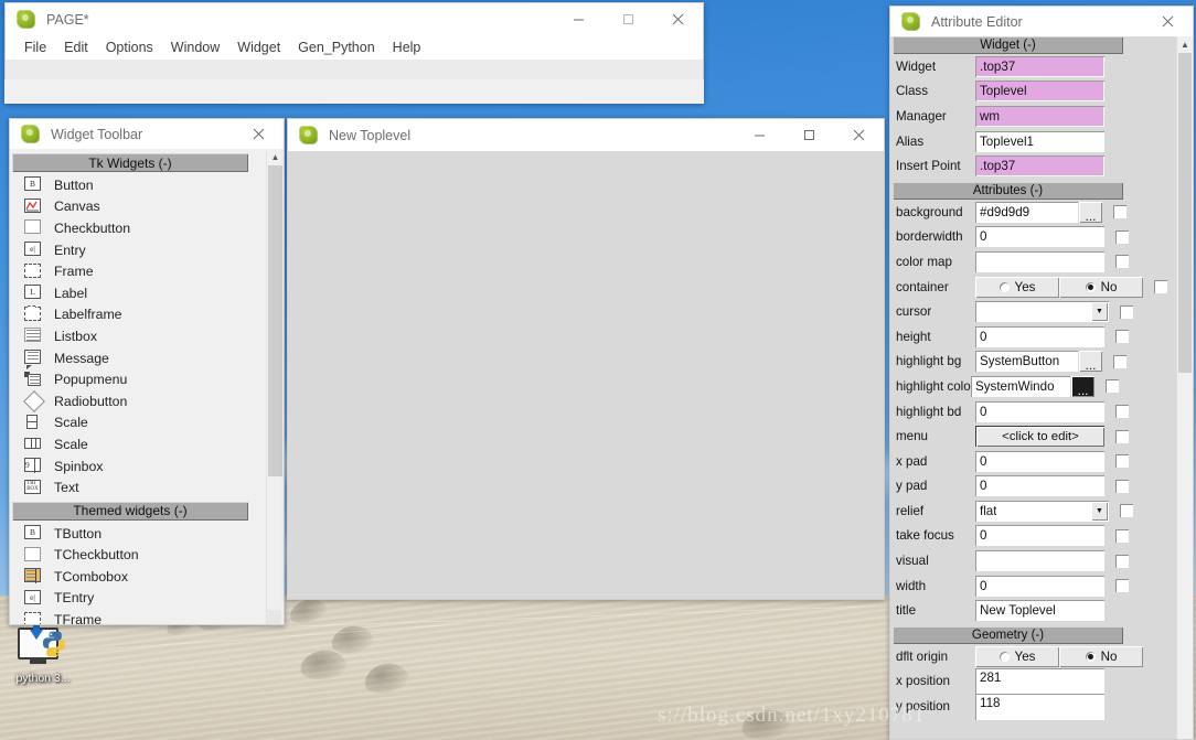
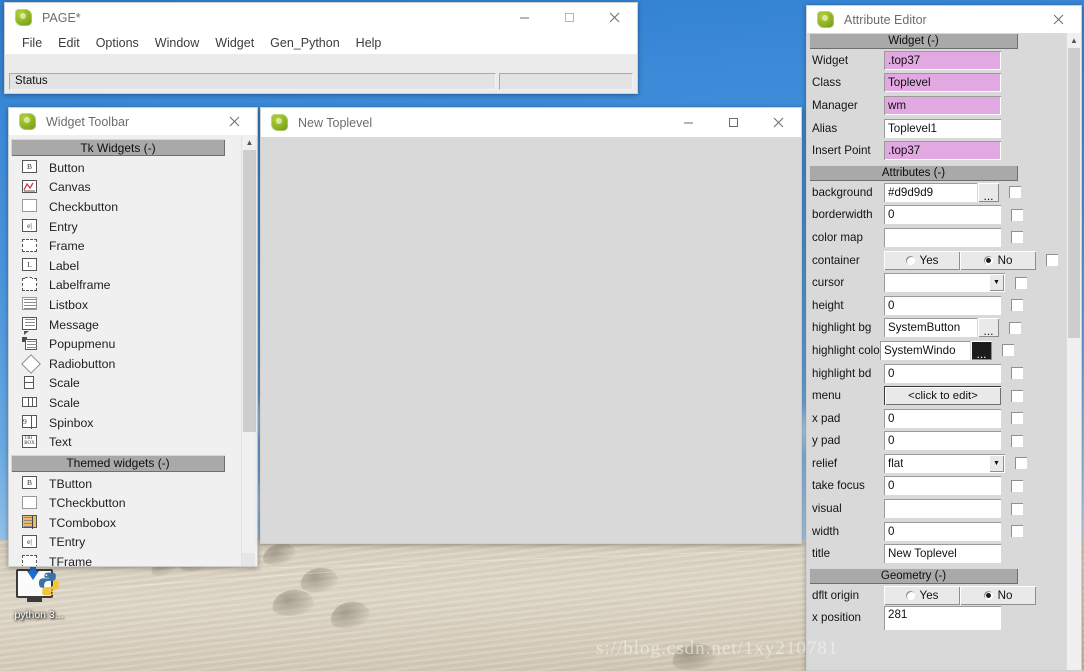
  python 3...
  PAGE*
  File
  Edit
  Options
  Window
  Widget
  Gen_Python
  Help
+ Status
  Widget Toolbar
  Tk Widgets (-)
  B
  Button
  Canvas
  Checkbutton
  e|
  Entry
  Frame
  L
  Label
  Labelframe
  Listbox
  Message
  Popupmenu
  Radiobutton
  Scale
  Scale
  9
  Spinbox
  Text
  Themed widgets (-)
  B
  TButton
  TCheckbutton
  TCombobox
  e|
  TEntry
  TFrame
  ▲
  New Toplevel
  Attribute Editor
  Widget (-)
  Widget
  .top37
  Class
  Toplevel
  Manager
  wm
  Alias
  Toplevel1
  Insert Point
  .top37
  Attributes (-)
  background
  #d9d9d9
  ...
  borderwidth
  0
  color map
  container
  Yes
  No
  cursor
  height
  0
  highlight bg
  SystemButton
  ...
  highlight colo
  SystemWindo
  ...
  highlight bd
  0
  menu
  <click to edit>
  x pad
  0
  y pad
  0
  relief
  flat
  take focus
  0
  visual
  width
  0
  title
  New Toplevel
  Geometry (-)
  dflt origin
  Yes
  No
  x position
  281
- y position
- 118
  ▲
  s://blog.csdn.net/1xy210781
